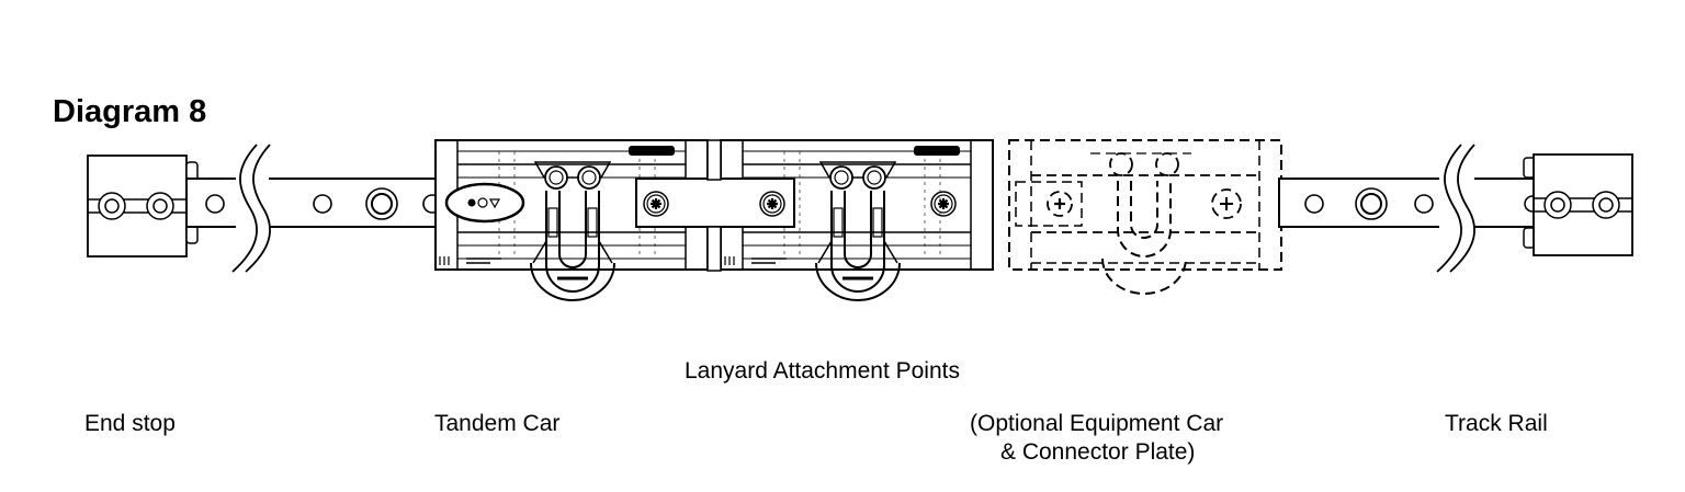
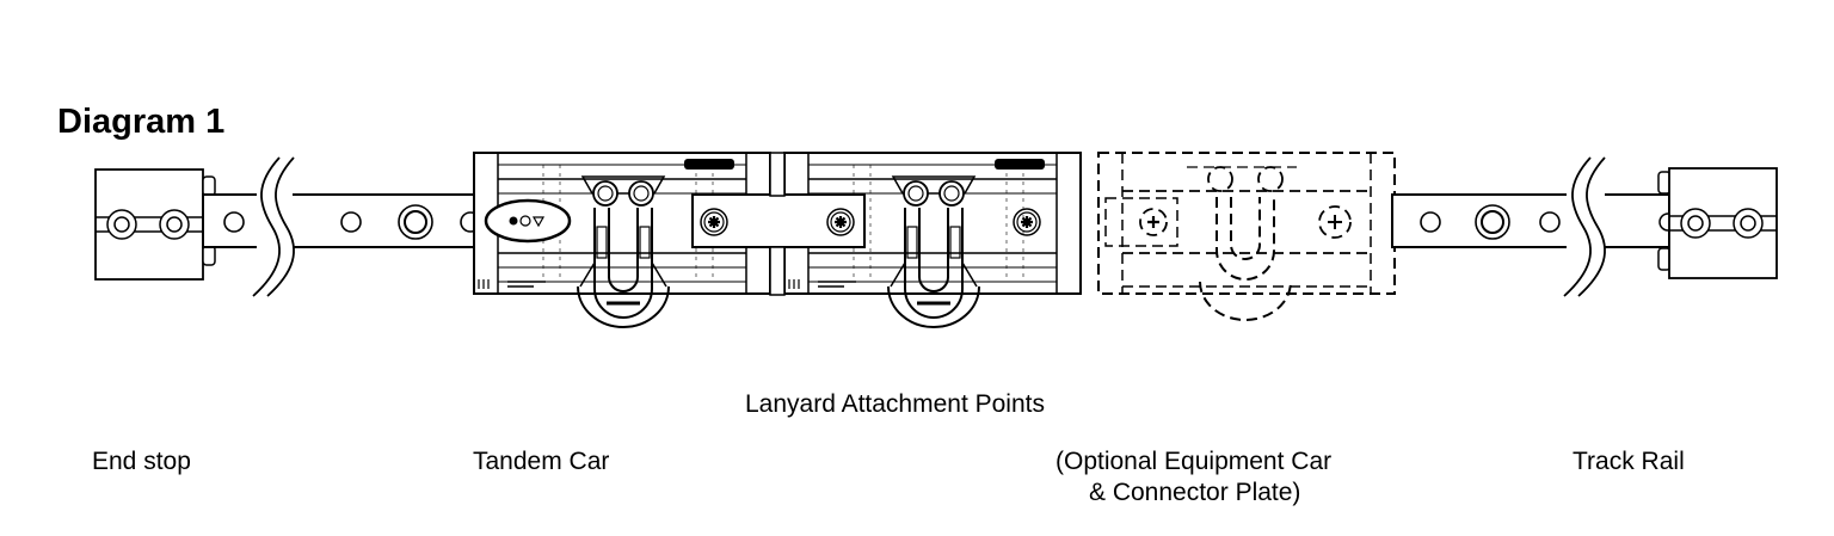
- Diagram 8
+ Diagram 1
  Lanyard Attachment Points
  End stop
  Tandem Car
  (Optional Equipment Car
  & Connector Plate)
  Track Rail
